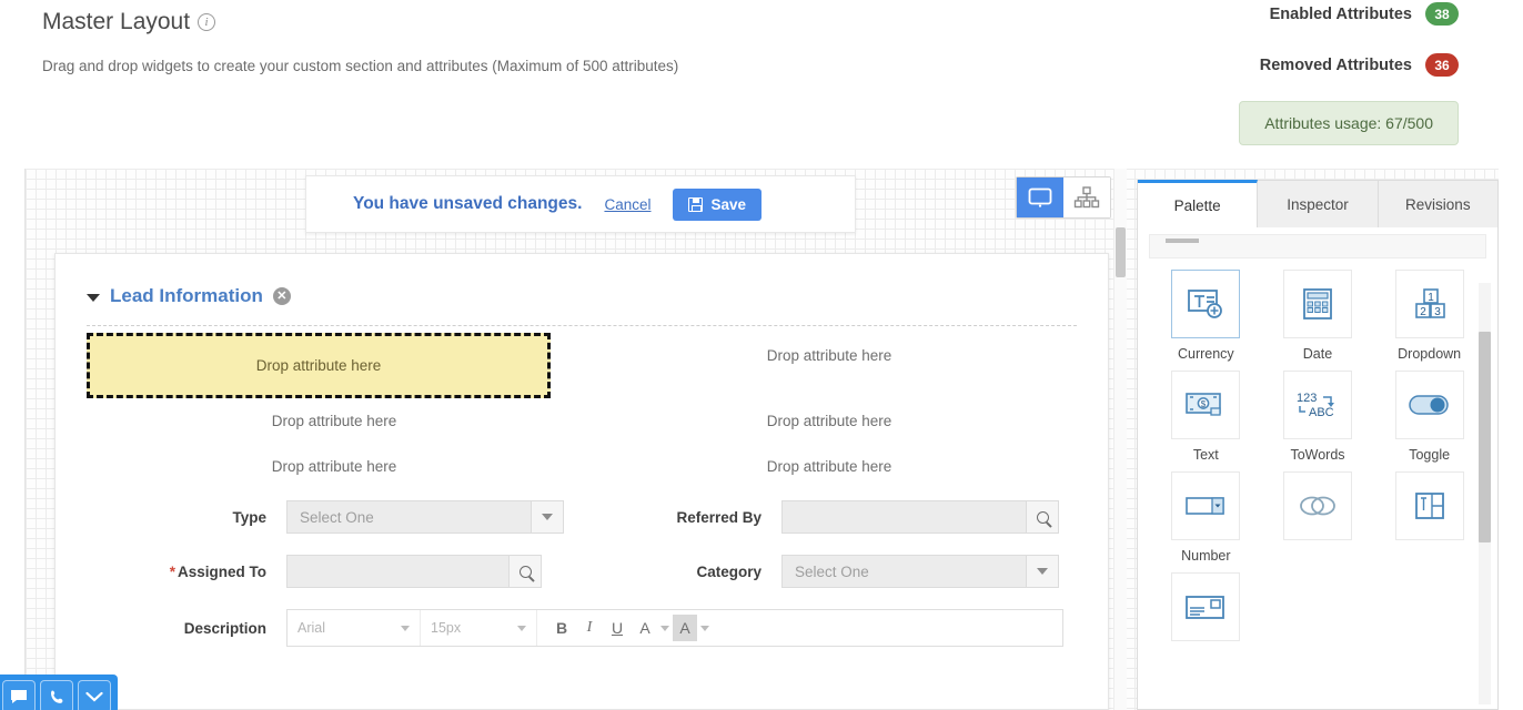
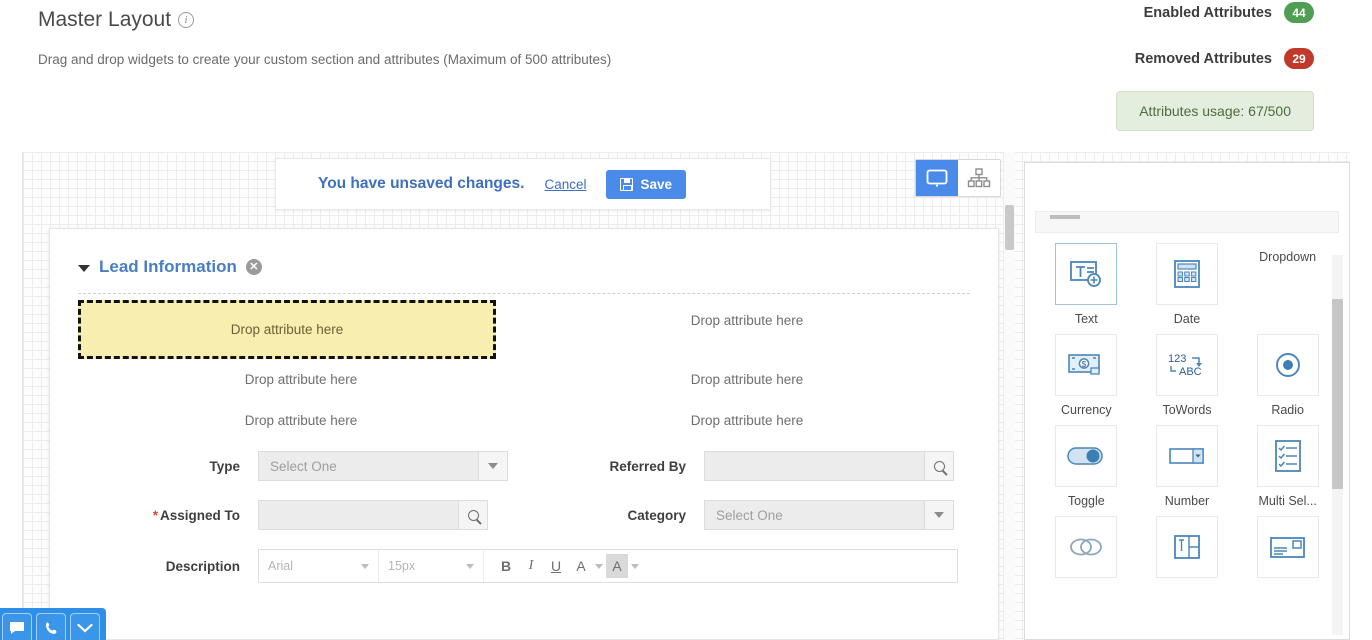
  Master Layout
  i
  Drag and drop widgets to create your custom section and attributes (Maximum of 500 attributes)
  Enabled Attributes
- 38
+ 44
  Removed Attributes
- 36
+ 29
  Attributes usage: 67/500
  You have unsaved changes.
  Cancel
  Save
  Lead Information
  ✕
  Drop attribute here
  Drop attribute here
  Drop attribute here
  Drop attribute here
  Drop attribute here
  Drop attribute here
  Type
  Select One
  Referred By
  * Assigned To
  Category
  Select One
  Description
  Arial
  15px
  B
  I
  U
  A
  A
- Palette
- Inspector
- Revisions
- Currency
+ Text
  Date
- 1
- 2
- 3
  Dropdown
  $
- Text
+ Currency
  123
  ABC
  ToWords
+ Radio
  Toggle
  Number
+ Multi Sel...
